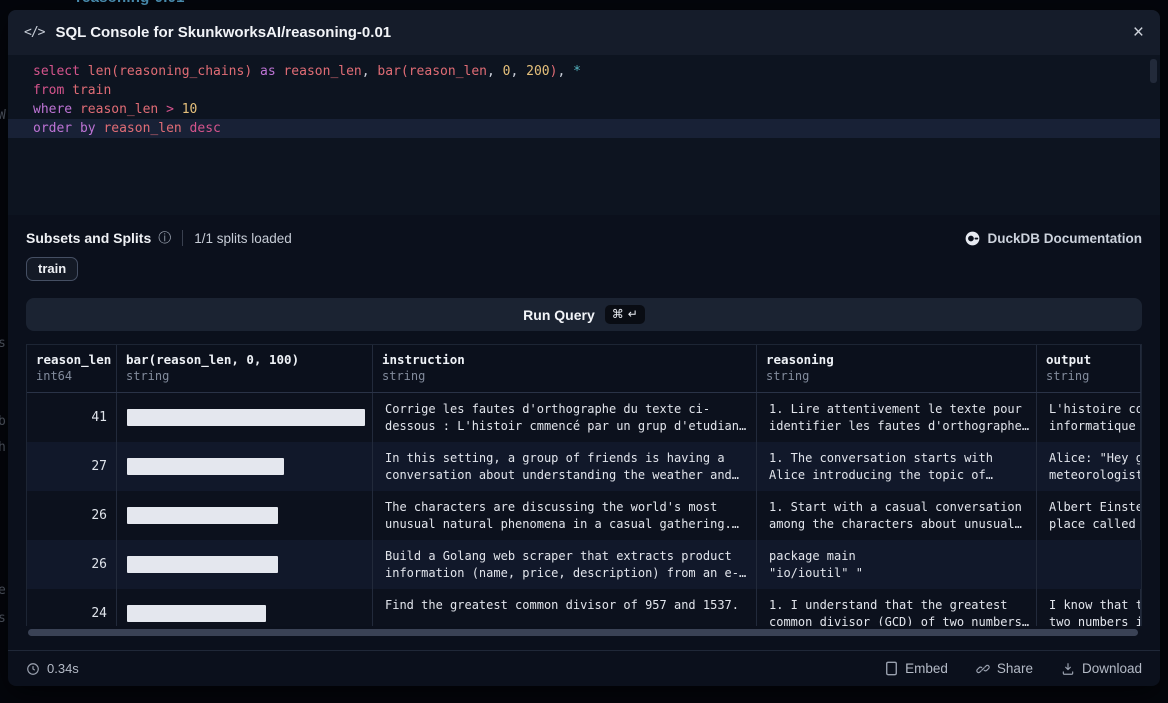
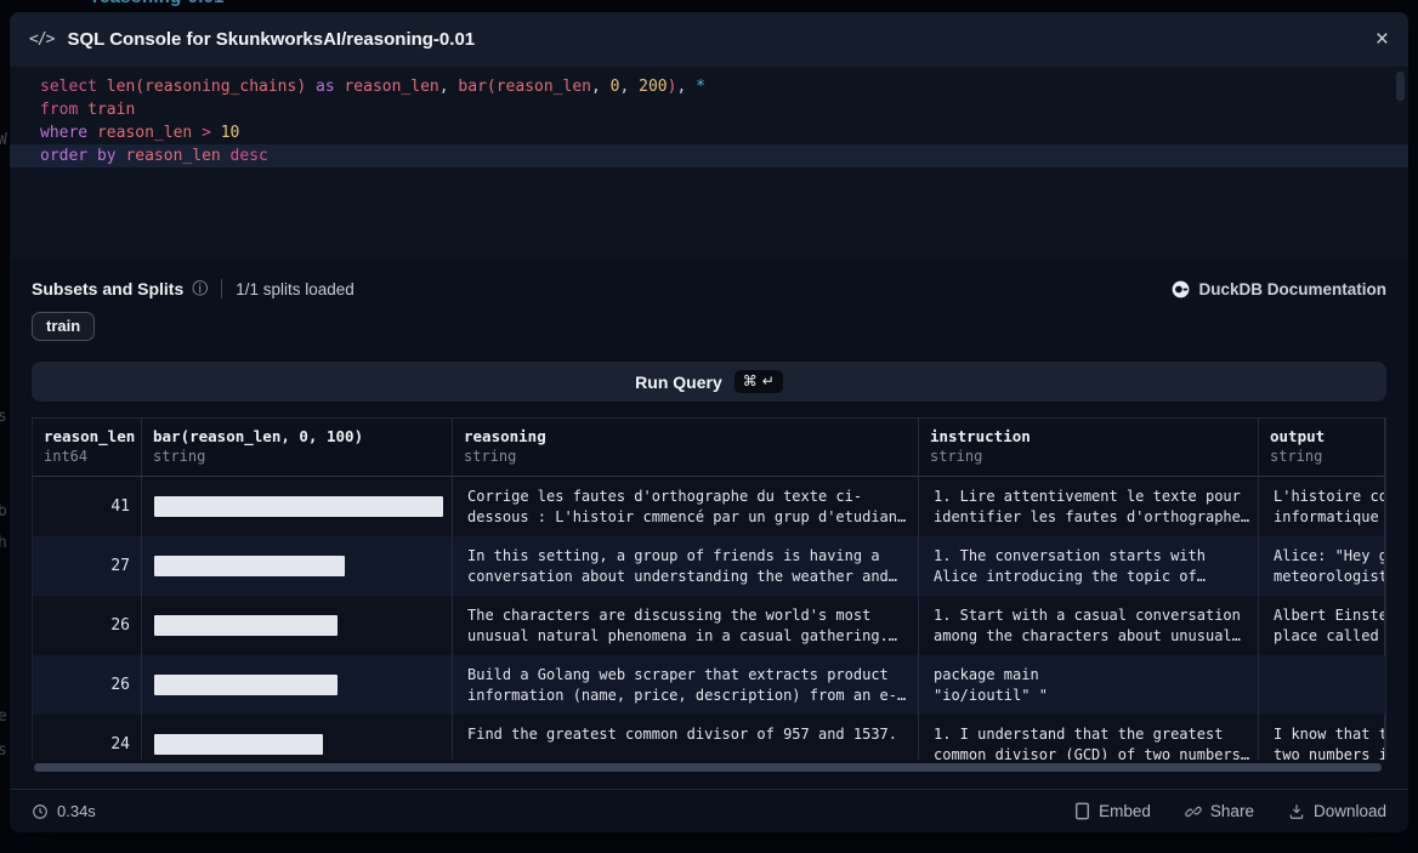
  W
  s
  b
  h
  e
  s
  </>
  SQL Console for SkunkworksAI/reasoning-0.01
  ×
  select len(reasoning_chains) as reason_len, bar(reason_len, 0, 200), *
  from train
  where reason_len > 10
  order by reason_len desc
  Subsets and Splits
  ⓘ
  1/1 splits loaded
  DuckDB Documentation
  train
  Run Query
  ⌘
  ↵
  reason_len
  int64
  bar(reason_len, 0, 100)
  string
- instruction
+ reasoning
  string
- reasoning
+ instruction
  string
  output
  string
  41
  Corrige les fautes d'orthographe du texte ci-
  dessous : L'histoir cmmencé par un grup d'etudian…
  1. Lire attentivement le texte pour
  identifier les fautes d'orthographe…
  L'histoire co
  informatique
  27
  In this setting, a group of friends is having a
  conversation about understanding the weather and…
  1. The conversation starts with
  Alice introducing the topic of…
  Alice: "Hey g
  meteorologist
  26
  The characters are discussing the world's most
  unusual natural phenomena in a casual gathering.…
  1. Start with a casual conversation
  among the characters about unusual…
  Albert Einste
  place called
  26
  Build a Golang web scraper that extracts product
  information (name, price, description) from an e-…
  package main
  "io/ioutil" "
  24
  Find the greatest common divisor of 957 and 1537.
  1. I understand that the greatest
  common divisor (GCD) of two numbers…
  I know that t
  two numbers i
  0.34s
  Embed
  Share
  Download
